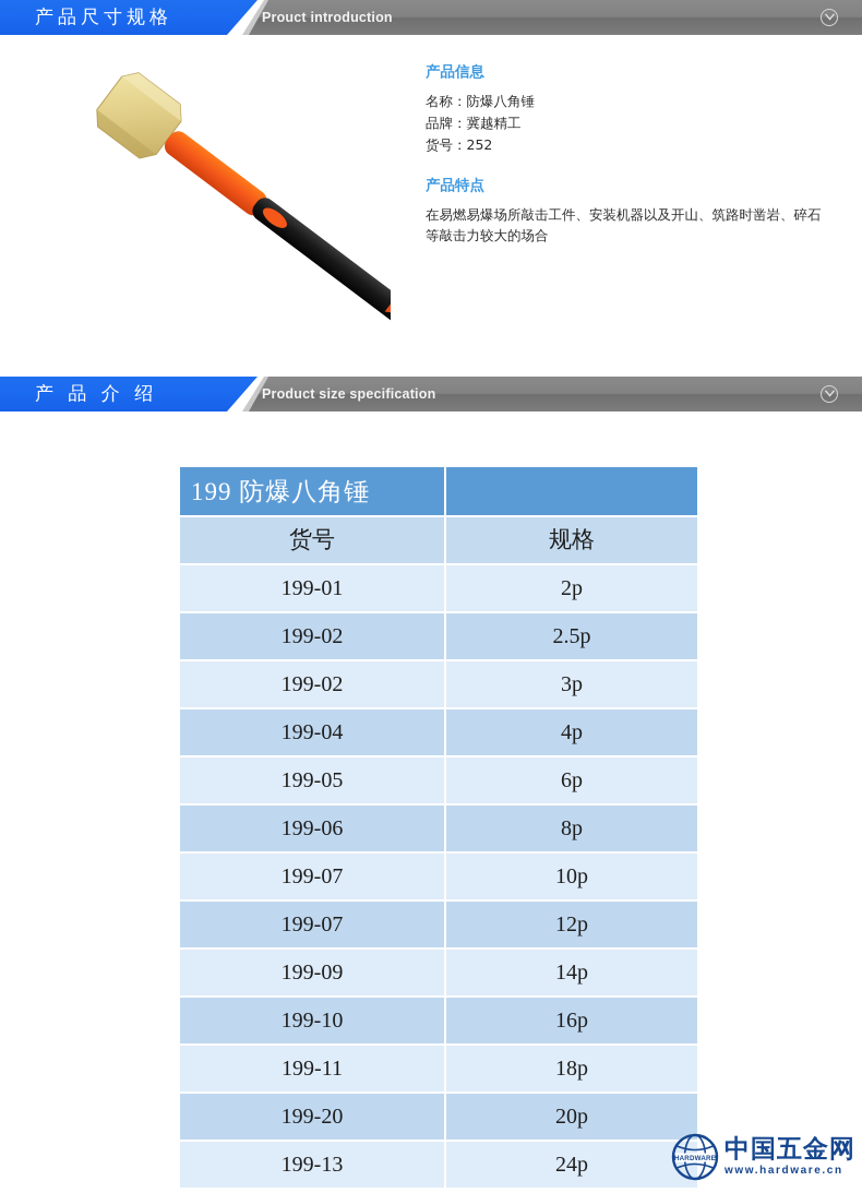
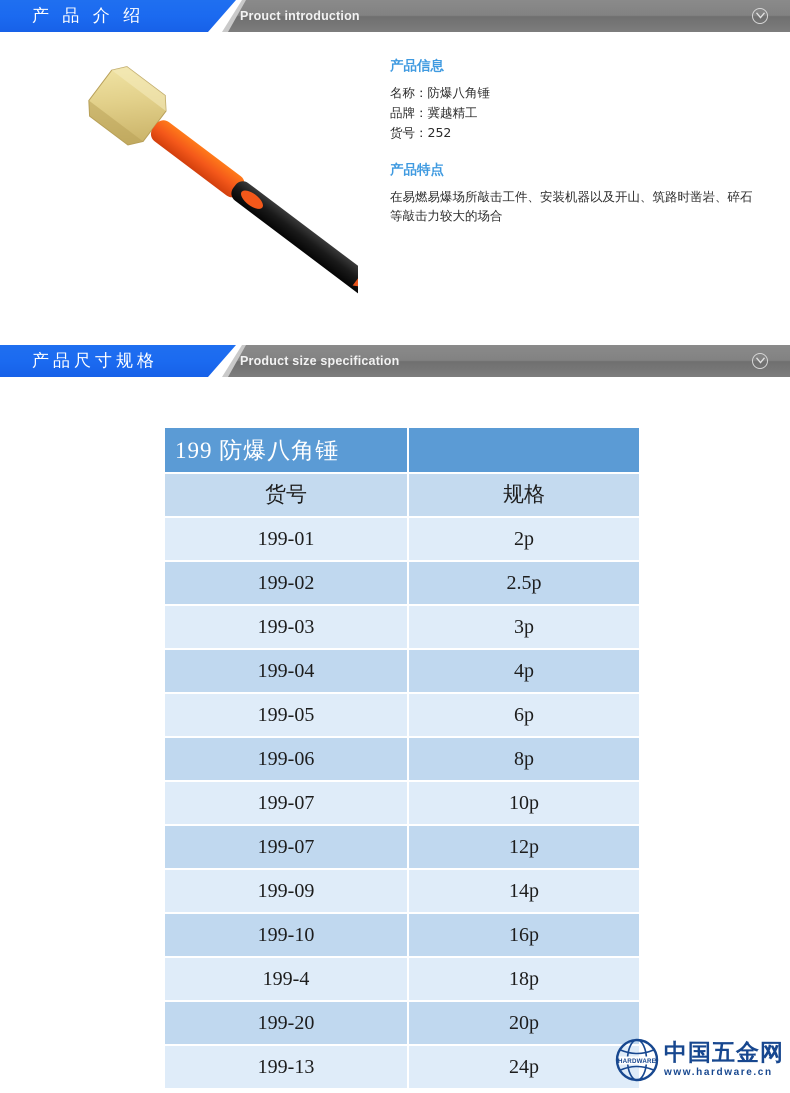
- 产品尺寸规格
+ 产 品 介 绍
  Prouct introduction
  产品信息
  名称：防爆八角锤
  品牌：冀越精工
  货号：252
  产品特点
  在易燃易爆场所敲击工件、安装机器以及开山、筑路时凿岩、碎石等敲击力较大的场合
- 产 品 介 绍
+ 产品尺寸规格
  Product size specification
  199 防爆八角锤
  货号	规格
  199-01	2p
  199-02	2.5p
- 199-02	3p
+ 199-03	3p
  199-04	4p
  199-05	6p
  199-06	8p
  199-07	10p
  199-07	12p
  199-09	14p
  199-10	16p
- 199-11	18p
+ 199-4	18p
  199-20	20p
  199-13	24p
  中国五金网
  www.hardware.cn
